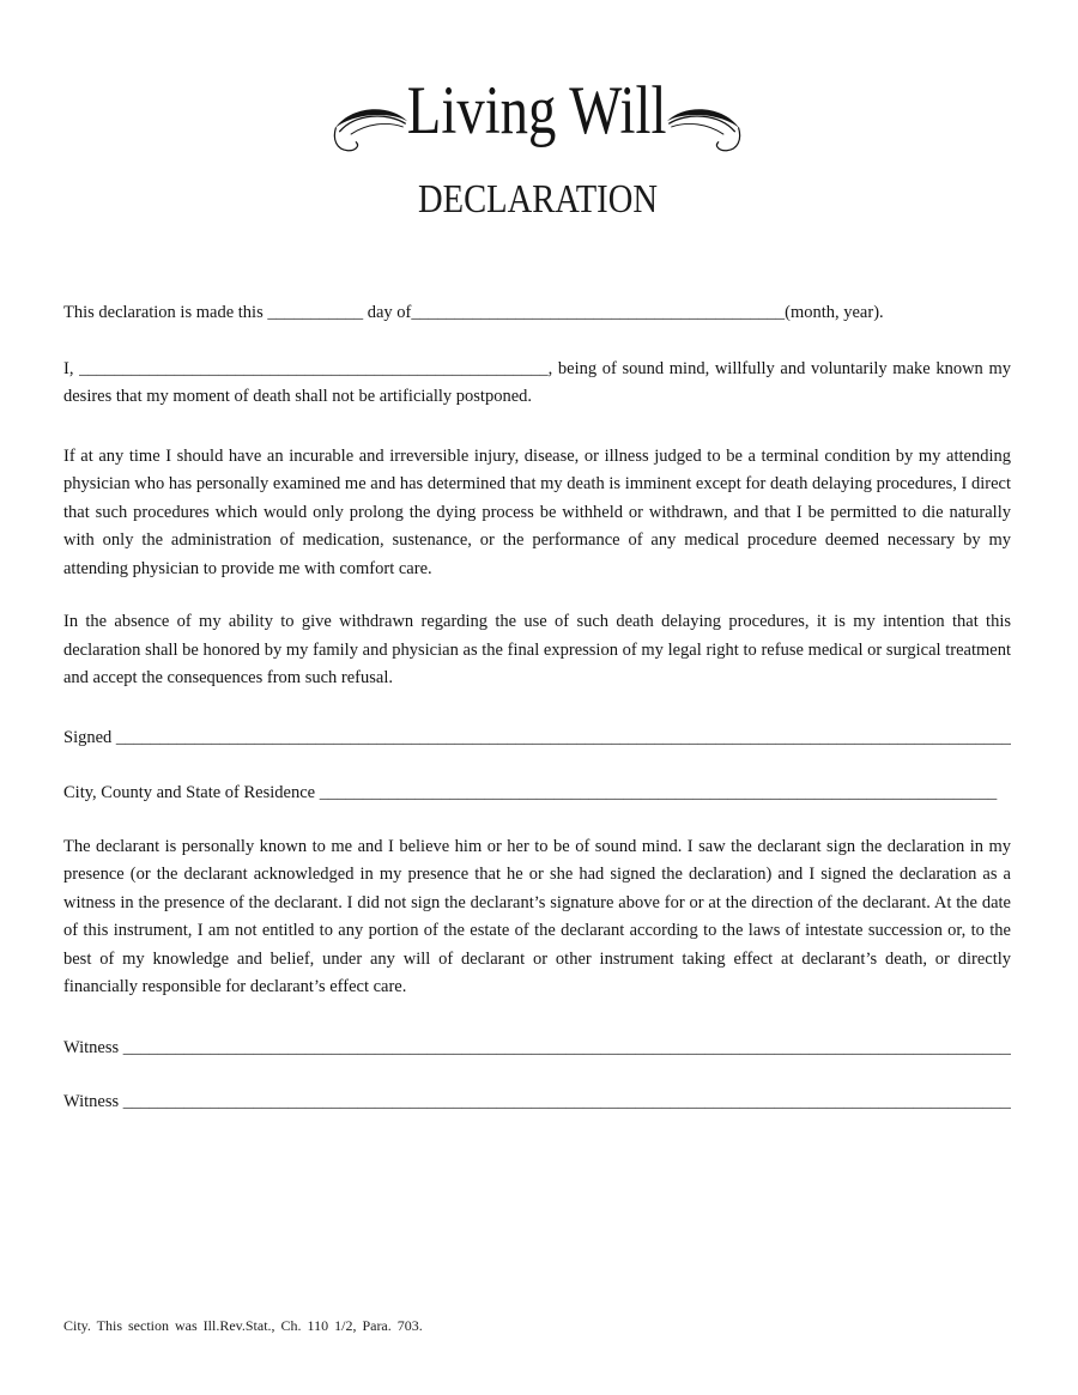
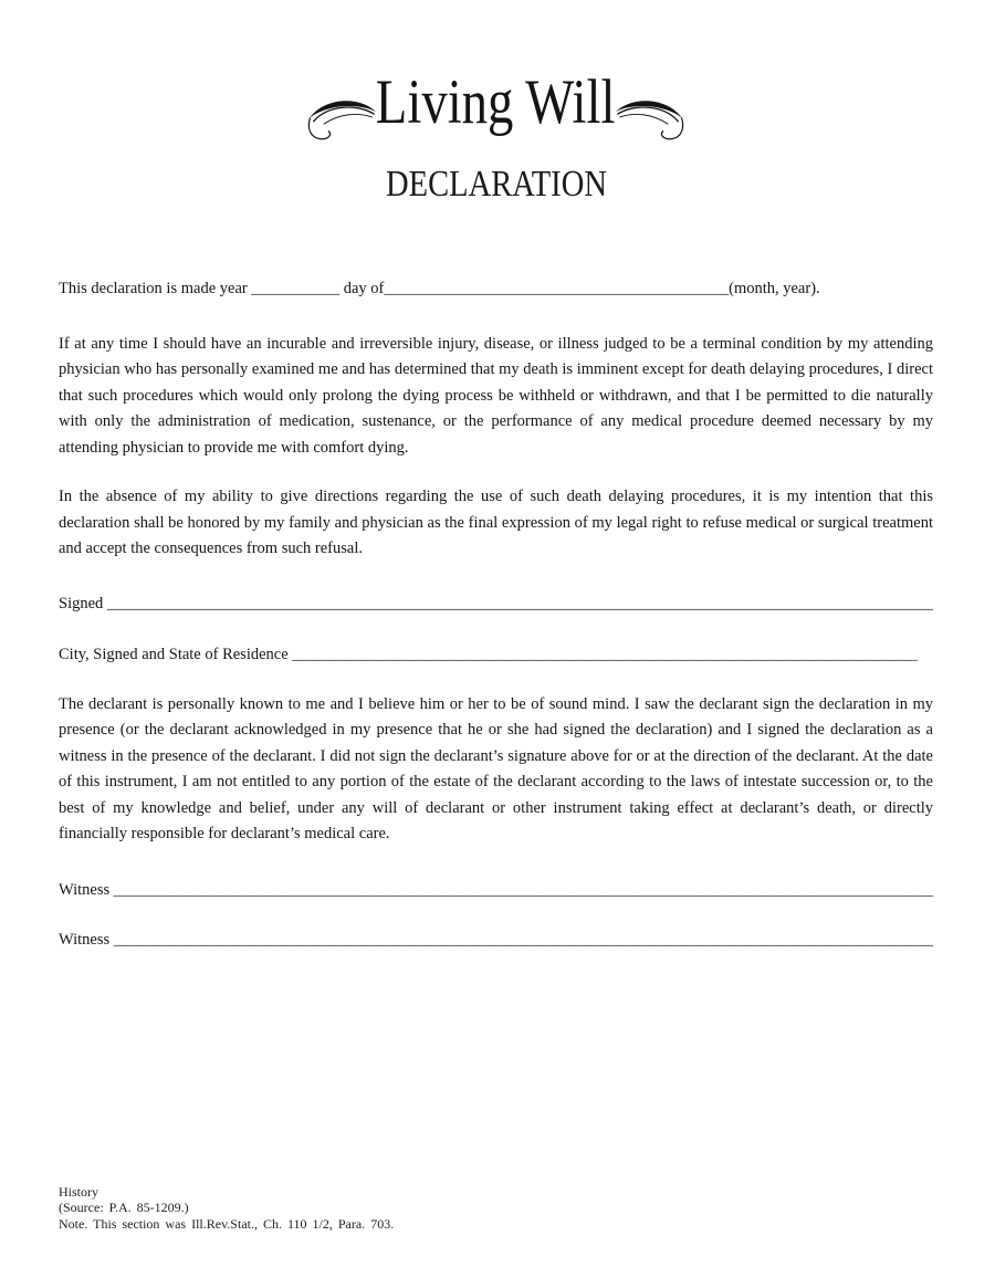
  Living Will
  DECLARATION
- This declaration is made this ___________ day of___________________________________________(month, year).
+ This declaration is made year ___________ day of___________________________________________(month, year).
- I, ______________________________________________________, being of sound mind, willfully and voluntarily make known my desires that my moment of death shall not be artificially postponed.
- If at any time I should have an incurable and irreversible injury, disease, or illness judged to be a terminal condition by my attending physician who has personally examined me and has determined that my death is imminent except for death delaying procedures, I direct that such procedures which would only prolong the dying process be withheld or withdrawn, and that I be permitted to die naturally with only the administration of medication, sustenance, or the performance of any medical procedure deemed necessary by my attending physician to provide me with comfort care.
+ If at any time I should have an incurable and irreversible injury, disease, or illness judged to be a terminal condition by my attending physician who has personally examined me and has determined that my death is imminent except for death delaying procedures, I direct that such procedures which would only prolong the dying process be withheld or withdrawn, and that I be permitted to die naturally with only the administration of medication, sustenance, or the performance of any medical procedure deemed necessary by my attending physician to provide me with comfort dying.
- In the absence of my ability to give withdrawn regarding the use of such death delaying procedures, it is my intention that this declaration shall be honored by my family and physician as the final expression of my legal right to refuse medical or surgical treatment and accept the consequences from such refusal.
+ In the absence of my ability to give directions regarding the use of such death delaying procedures, it is my intention that this declaration shall be honored by my family and physician as the final expression of my legal right to refuse medical or surgical treatment and accept the consequences from such refusal.
  Signed _______________________________________________________________________________________________________
- City, County and State of Residence ______________________________________________________________________________
+ City, Signed and State of Residence ______________________________________________________________________________
- The declarant is personally known to me and I believe him or her to be of sound mind. I saw the declarant sign the declaration in my presence (or the declarant acknowledged in my presence that he or she had signed the declaration) and I signed the declaration as a witness in the presence of the declarant. I did not sign the declarant’s signature above for or at the direction of the declarant. At the date of this instrument, I am not entitled to any portion of the estate of the declarant according to the laws of intestate succession or, to the best of my knowledge and belief, under any will of declarant or other instrument taking effect at declarant’s death, or directly financially responsible for declarant’s effect care.
+ The declarant is personally known to me and I believe him or her to be of sound mind. I saw the declarant sign the declaration in my presence (or the declarant acknowledged in my presence that he or she had signed the declaration) and I signed the declaration as a witness in the presence of the declarant. I did not sign the declarant’s signature above for or at the direction of the declarant. At the date of this instrument, I am not entitled to any portion of the estate of the declarant according to the laws of intestate succession or, to the best of my knowledge and belief, under any will of declarant or other instrument taking effect at declarant’s death, or directly financially responsible for declarant’s medical care.
  Witness ______________________________________________________________________________________________________
  Witness ______________________________________________________________________________________________________
+ History
+ (Source: P.A. 85-1209.)
- City. This section was Ill.Rev.Stat., Ch. 110 1/2, Para. 703.
+ Note. This section was Ill.Rev.Stat., Ch. 110 1/2, Para. 703.
